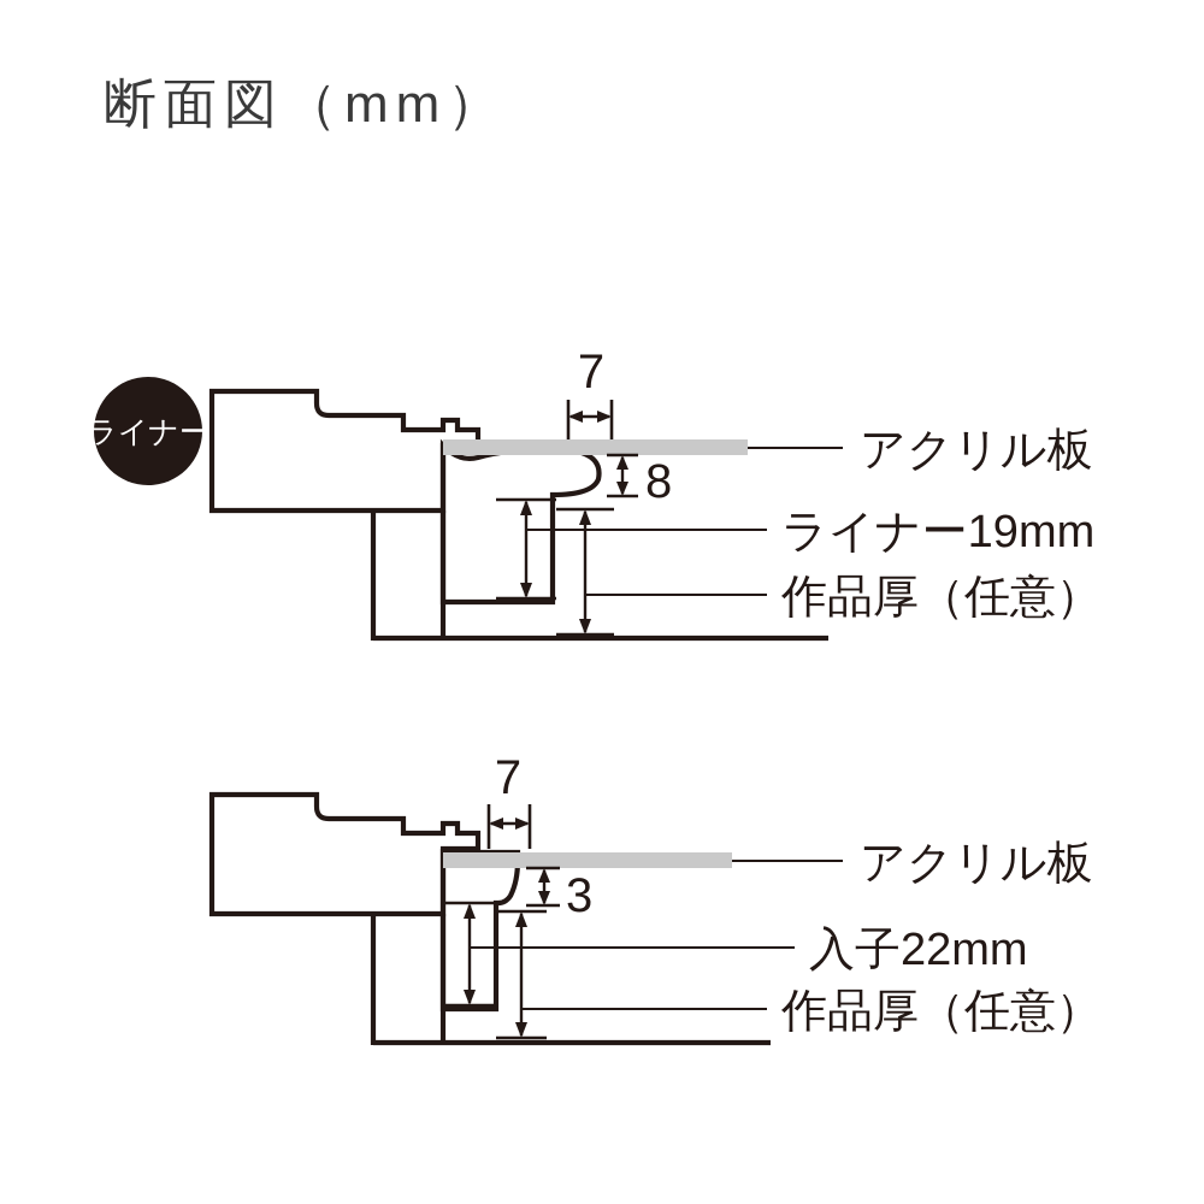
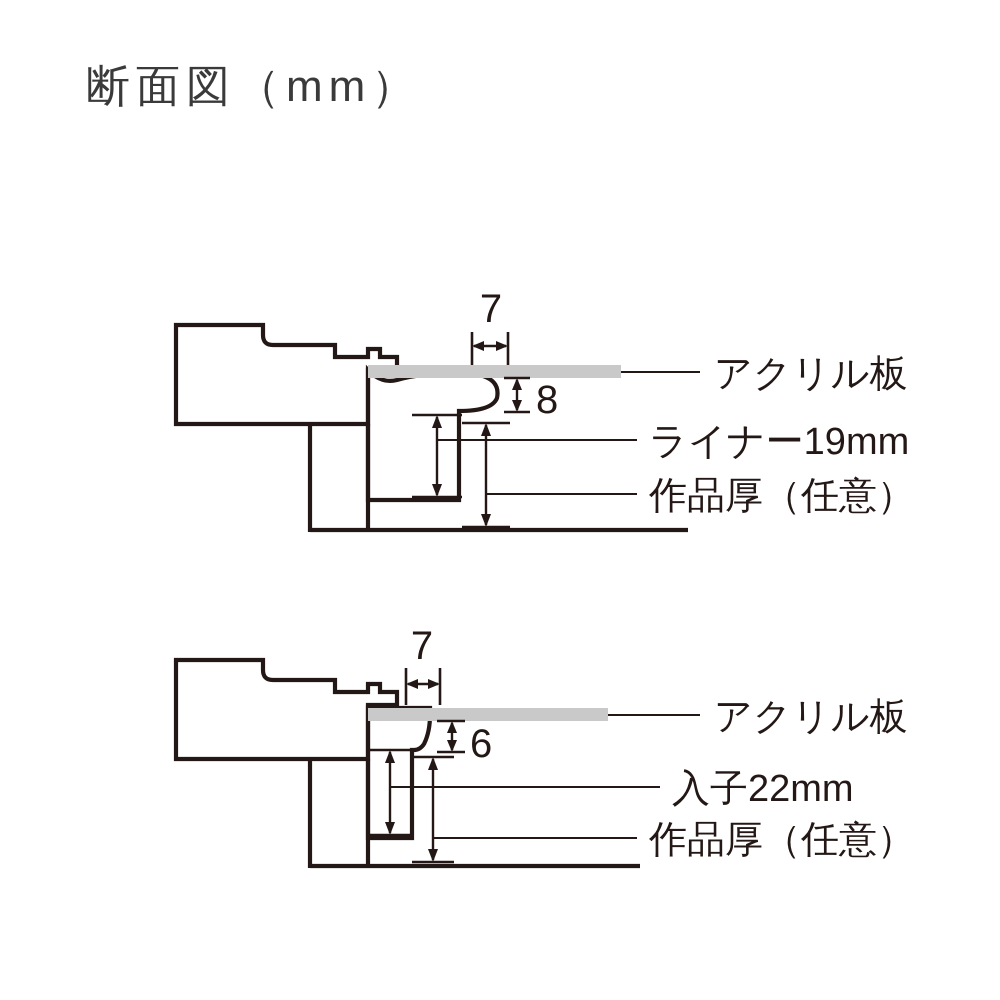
  断面図（mm）
- ライナー
  7
  8
  アクリル板
  ライナー19mm
  作品厚（任意）
  7
- 3
+ 6
  アクリル板
  入子22mm
  作品厚（任意）
